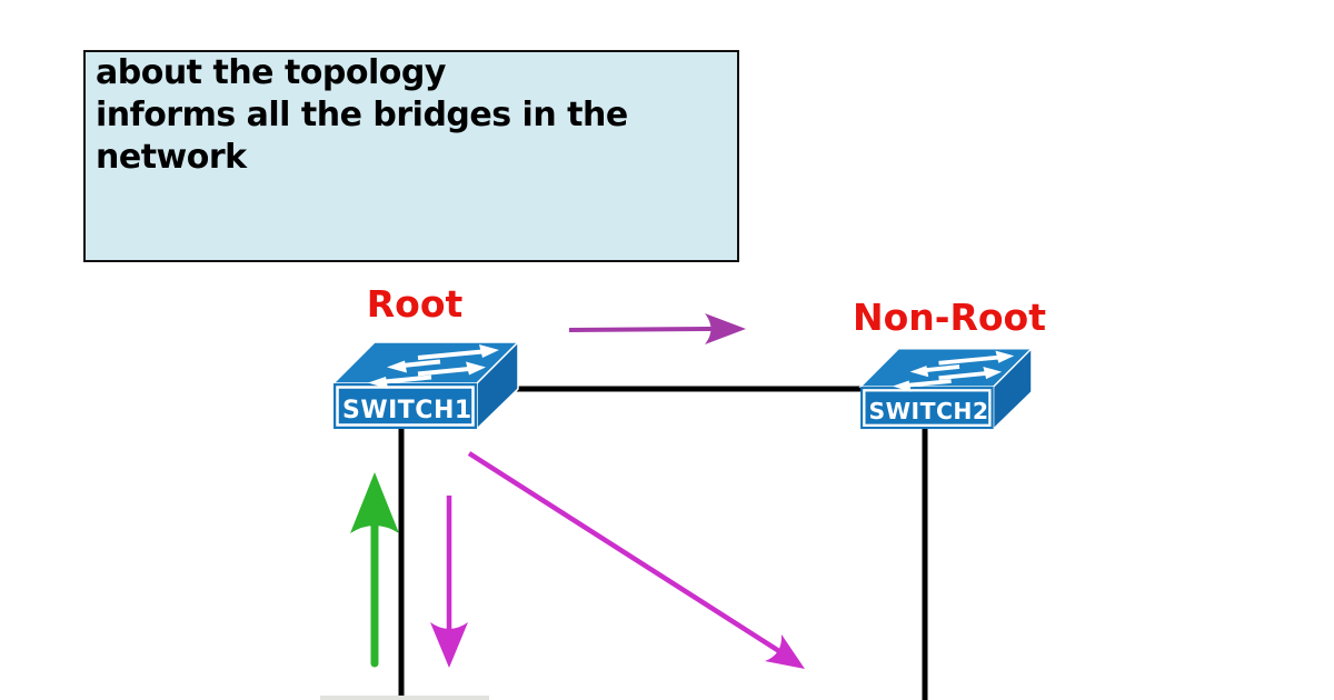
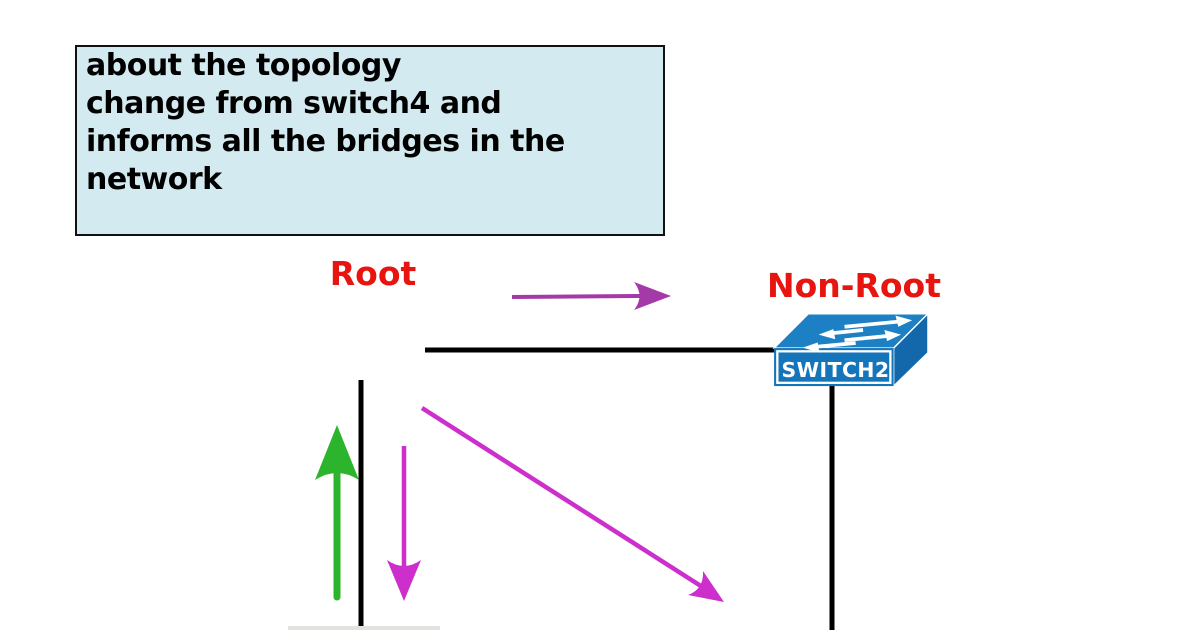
  about the topology
+ change from switch4 and
  informs all the bridges in the
  network
  Root
  Non-Root
- SWITCH1
  SWITCH2
